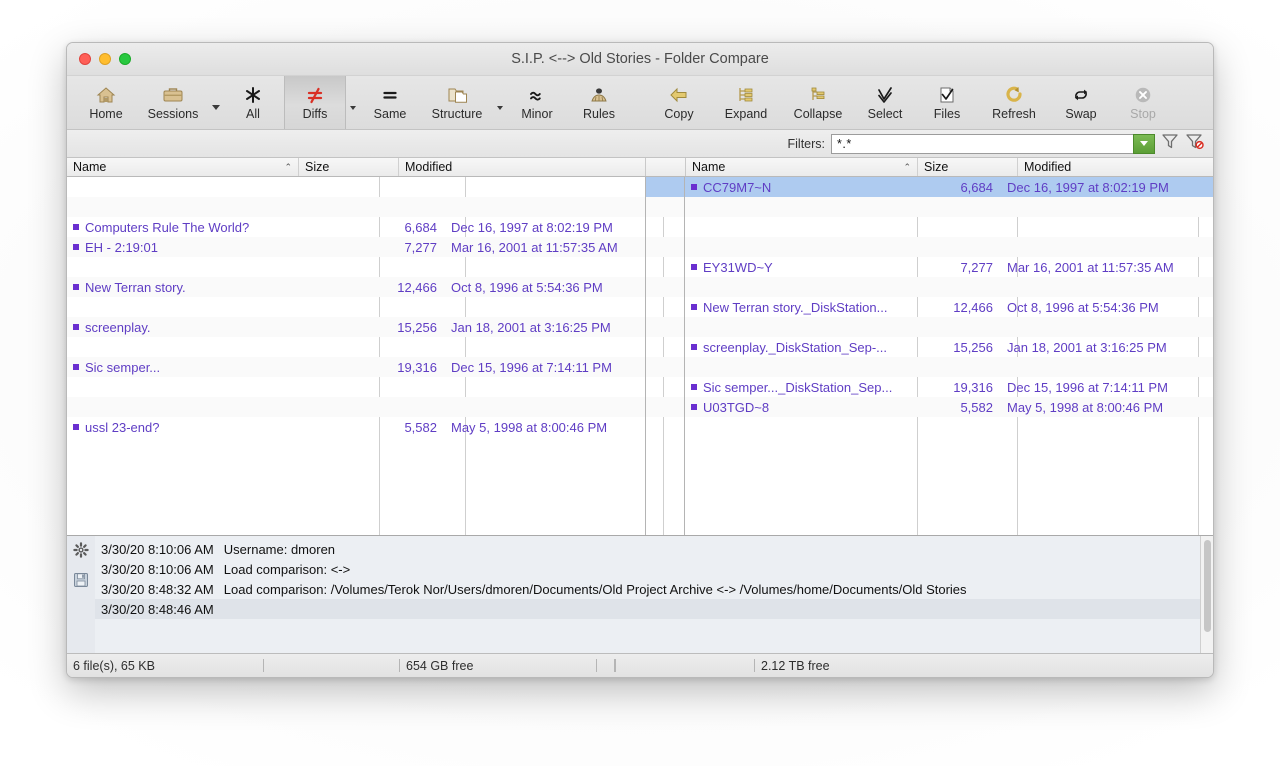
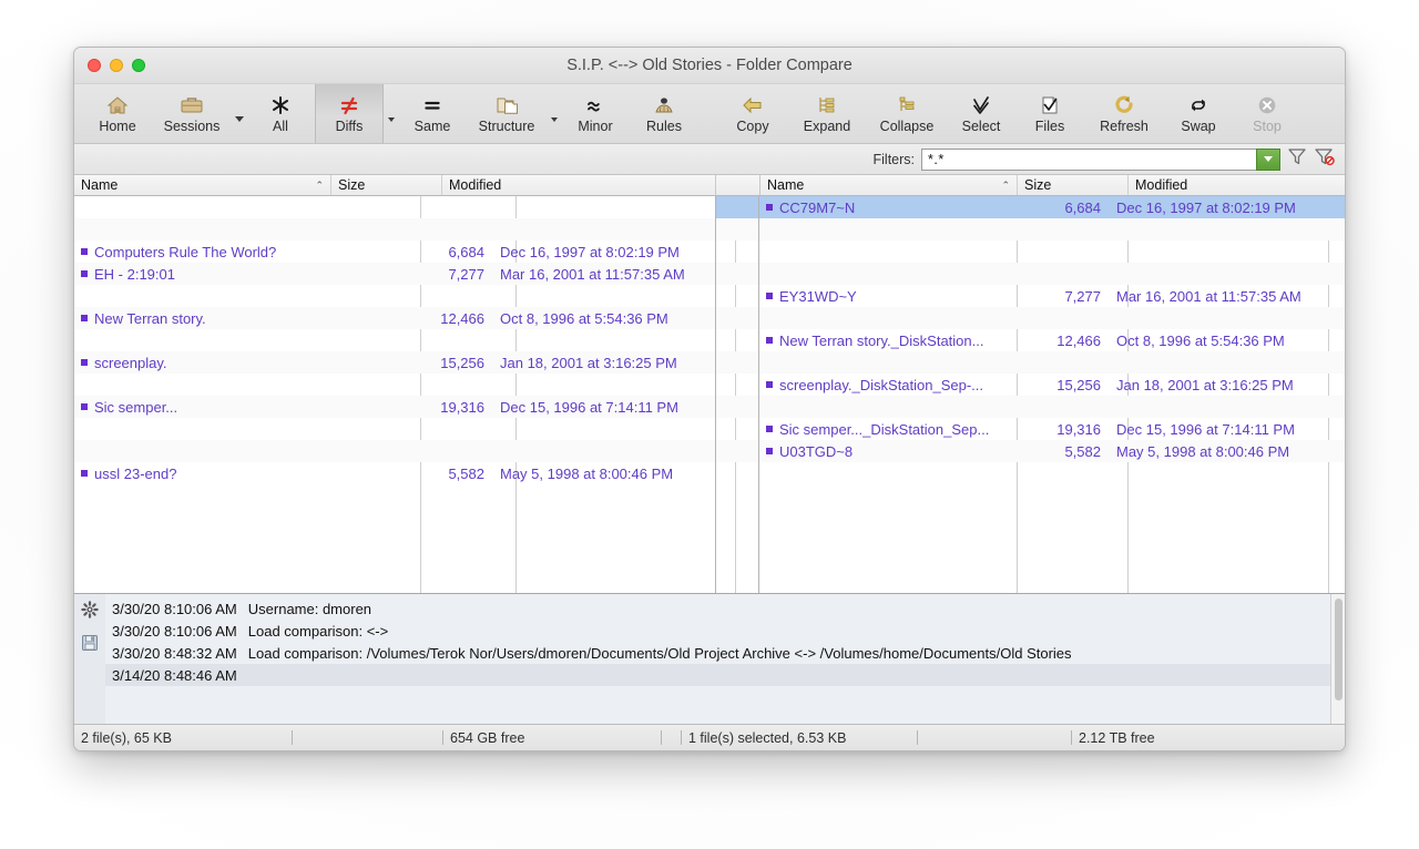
  S.I.P. <--> Old Stories - Folder Compare
  Home
  Sessions
  All
  Diffs
  Same
  Structure
  Minor
  Rules
  Copy
  Expand
  Collapse
  Select
  Files
  Refresh
  Swap
  Stop
  Filters:
  *.*
  Name
  ⌃
  Size
  Modified
  Name
  ⌃
  Size
  Modified
  Computers Rule The World?
  6,684
  Dec 16, 1997 at 8:02:19 PM
  EH - 2:19:01
  7,277
  Mar 16, 2001 at 11:57:35 AM
  New Terran story.
  12,466
  Oct 8, 1996 at 5:54:36 PM
  screenplay.
  15,256
  Jan 18, 2001 at 3:16:25 PM
  Sic semper...
  19,316
  Dec 15, 1996 at 7:14:11 PM
  ussl 23-end?
  5,582
  May 5, 1998 at 8:00:46 PM
  CC79M7~N
  6,684
  Dec 16, 1997 at 8:02:19 PM
  EY31WD~Y
  7,277
  Mar 16, 2001 at 11:57:35 AM
  New Terran story._DiskStation...
  12,466
  Oct 8, 1996 at 5:54:36 PM
  screenplay._DiskStation_Sep-...
  15,256
  Jan 18, 2001 at 3:16:25 PM
  Sic semper..._DiskStation_Sep...
  19,316
  Dec 15, 1996 at 7:14:11 PM
  U03TGD~8
  5,582
  May 5, 1998 at 8:00:46 PM
  3/30/20 8:10:06 AM
  Username: dmoren
  3/30/20 8:10:06 AM
  Load comparison: <->
  3/30/20 8:48:32 AM
  Load comparison: /Volumes/Terok Nor/Users/dmoren/Documents/Old Project Archive <-> /Volumes/home/Documents/Old Stories
- 3/30/20 8:48:46 AM
+ 3/14/20 8:48:46 AM
- 6 file(s), 65 KB
+ 2 file(s), 65 KB
  654 GB free
+ 1 file(s) selected, 6.53 KB
  2.12 TB free
